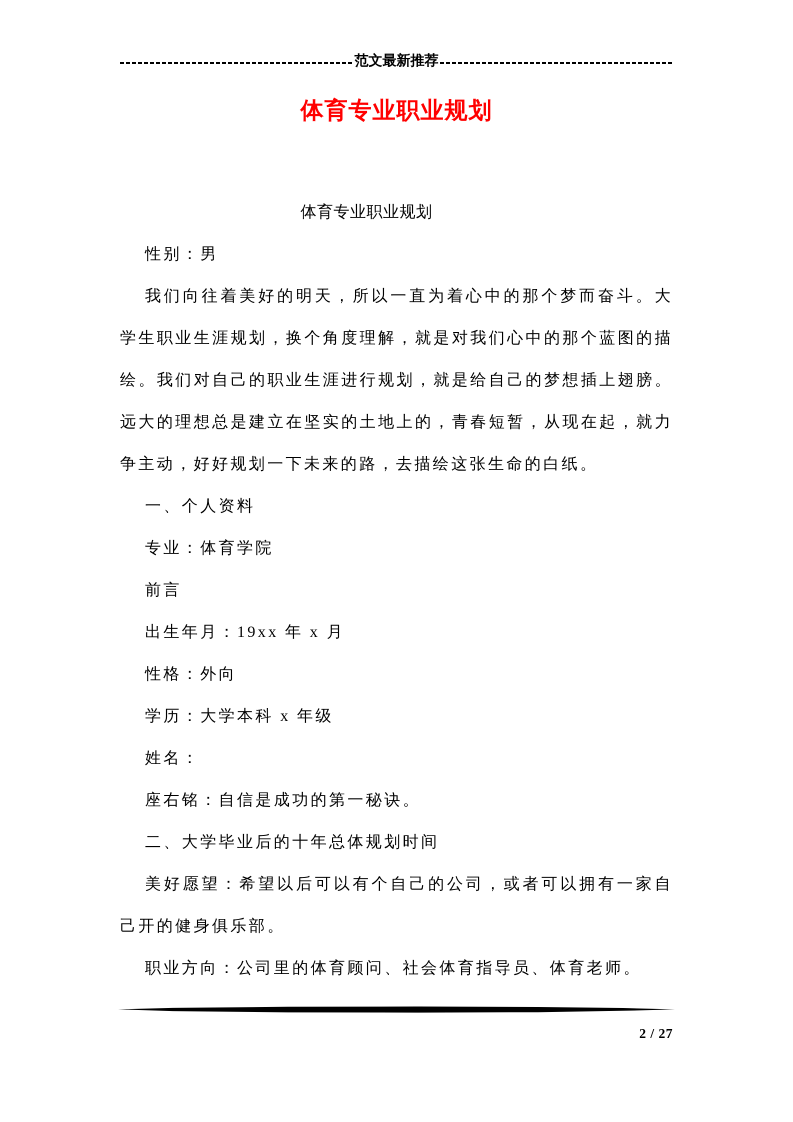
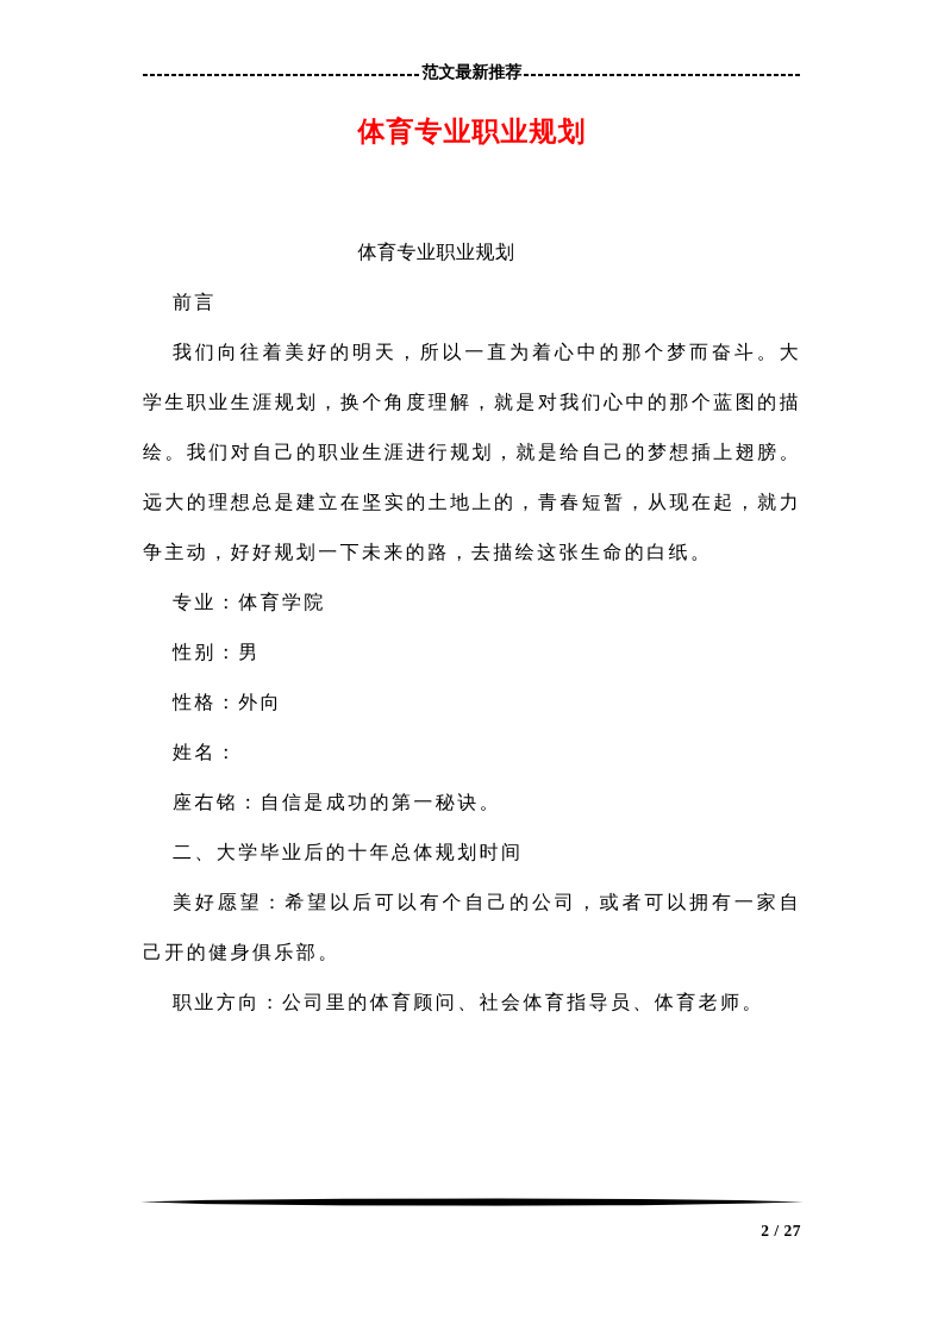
  范文最新推荐
  体育专业职业规划
  体育专业职业规划
- 性别：男
+ 前言
  我们向往着美好的明天，所以一直为着心中的那个梦而奋斗。大学生职业生涯规划，换个角度理解，就是对我们心中的那个蓝图的描绘。我们对自己的职业生涯进行规划，就是给自己的梦想插上翅膀。远大的理想总是建立在坚实的土地上的，青春短暂，从现在起，就力争主动，好好规划一下未来的路，去描绘这张生命的白纸。
- 一、个人资料
  专业：体育学院
- 前言
+ 性别：男
- 出生年月：19xx 年 x 月
  性格：外向
- 学历：大学本科 x 年级
  姓名：
  座右铭：自信是成功的第一秘诀。
  二、大学毕业后的十年总体规划时间
  美好愿望：希望以后可以有个自己的公司，或者可以拥有一家自己开的健身俱乐部。
  职业方向：公司里的体育顾问、社会体育指导员、体育老师。
  2 / 27
